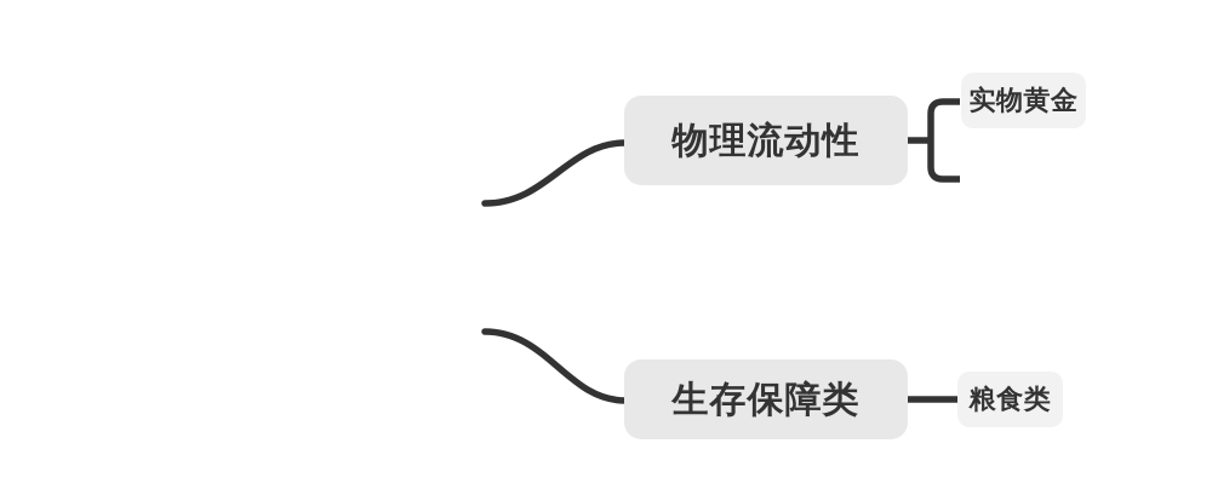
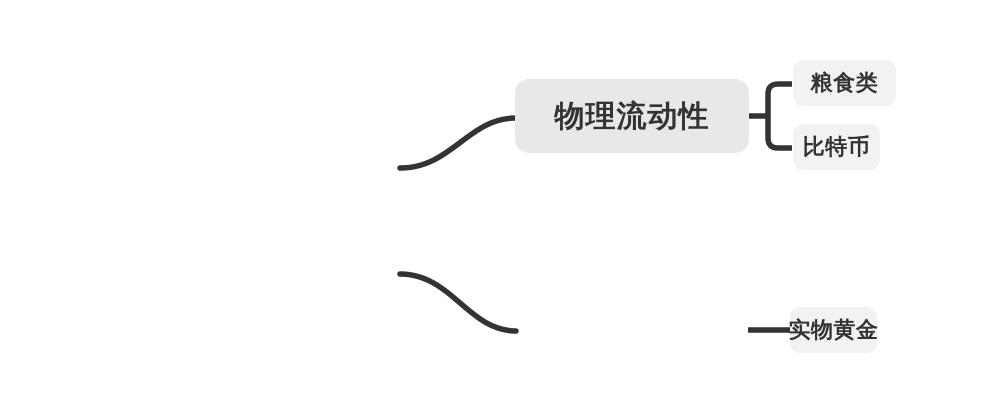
  物理流动性
- 生存保障类
- 实物黄金
+ 粮食类
+ 比特币
- 粮食类
+ 实物黄金
